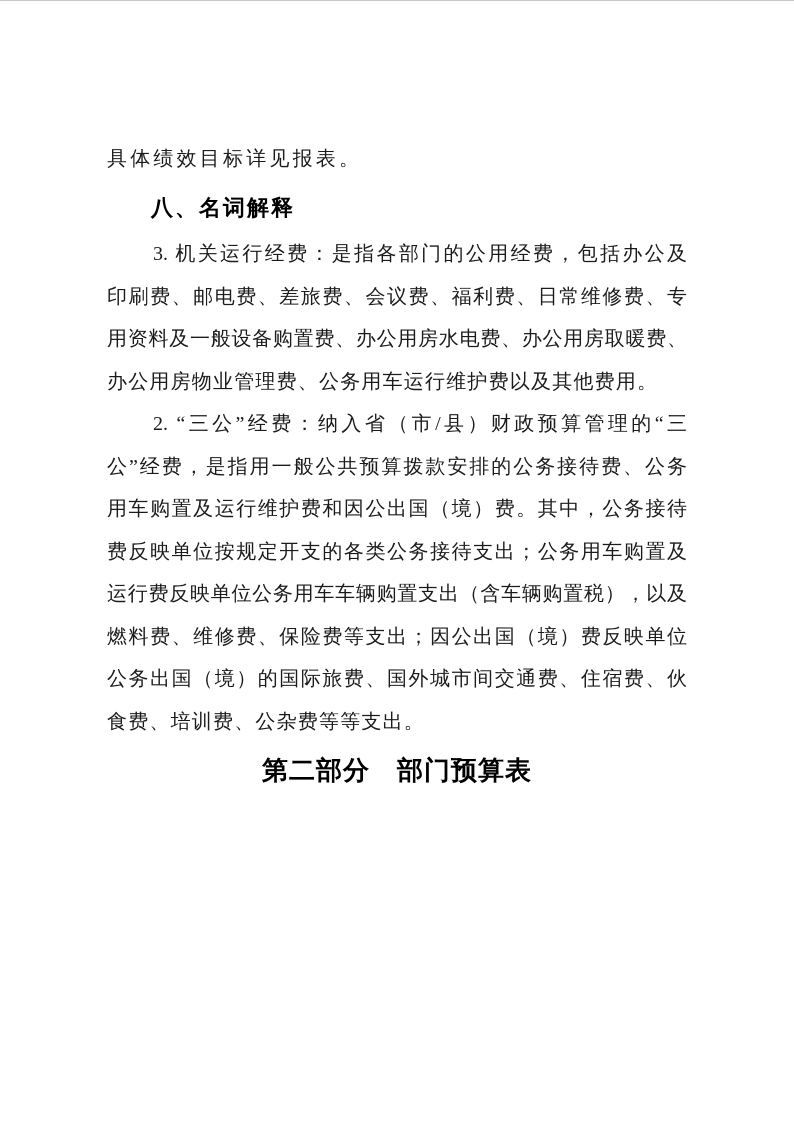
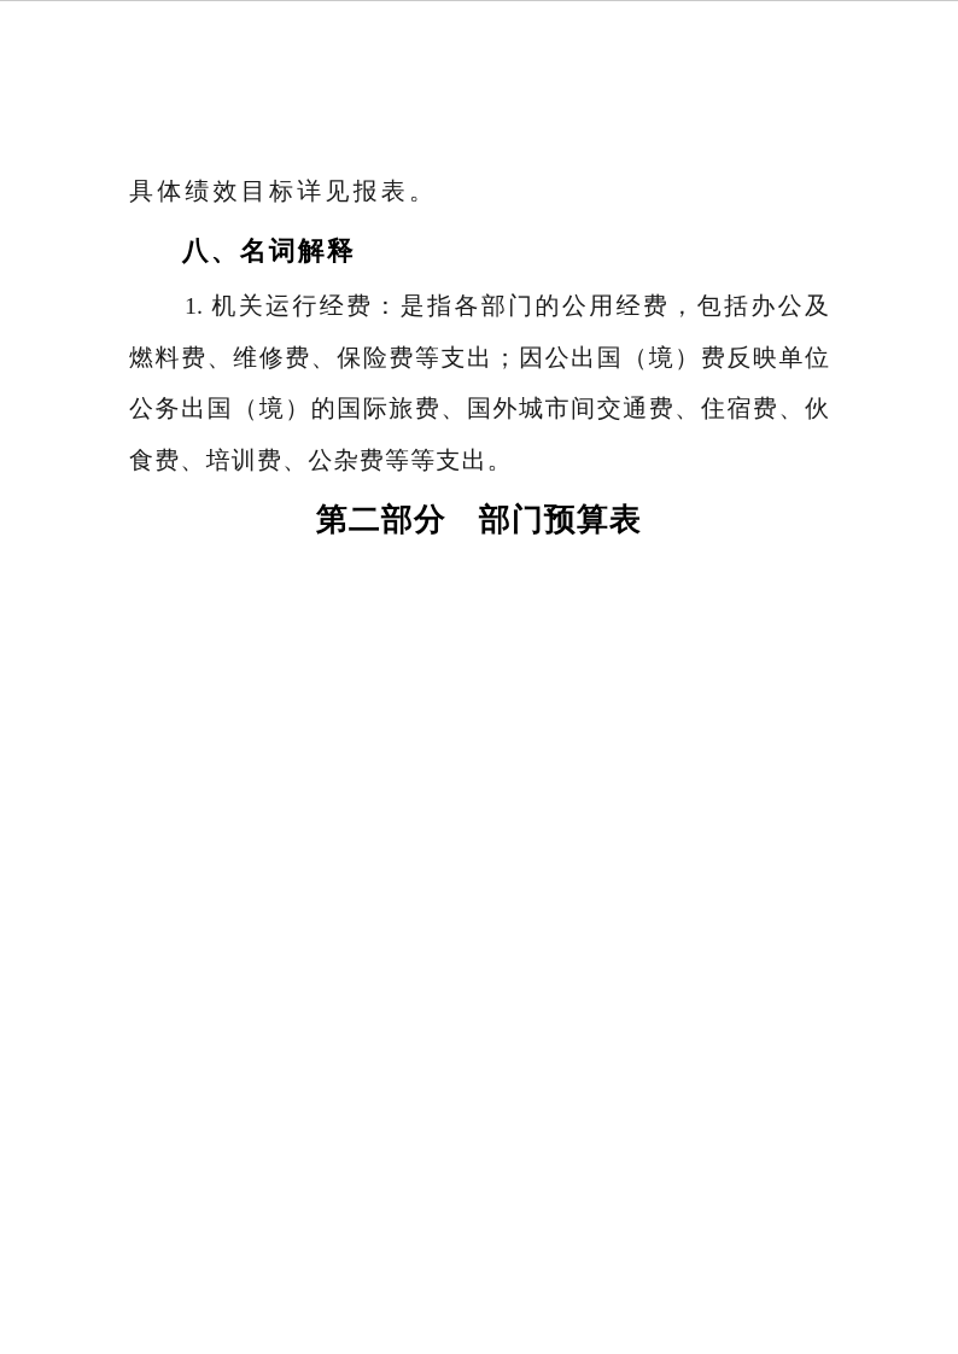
  具体绩效目标详见报表。
  八、名词解释
- 3. 机关运行经费：是指各部门的公用经费，包括办公及
+ 1. 机关运行经费：是指各部门的公用经费，包括办公及
- 印刷费、邮电费、差旅费、会议费、福利费、日常维修费、专
- 用资料及一般设备购置费、办公用房水电费、办公用房取暖费、
- 办公用房物业管理费、公务用车运行维护费以及其他费用。
- 2. “三公”经费：纳入省（市/县）财政预算管理的“三
- 公”经费，是指用一般公共预算拨款安排的公务接待费、公务
- 用车购置及运行维护费和因公出国（境）费。其中，公务接待
- 费反映单位按规定开支的各类公务接待支出；公务用车购置及
- 运行费反映单位公务用车车辆购置支出（含车辆购置税），以及
  燃料费、维修费、保险费等支出；因公出国（境）费反映单位
  公务出国（境）的国际旅费、国外城市间交通费、住宿费、伙
  食费、培训费、公杂费等等支出。
  第二部分 部门预算表
